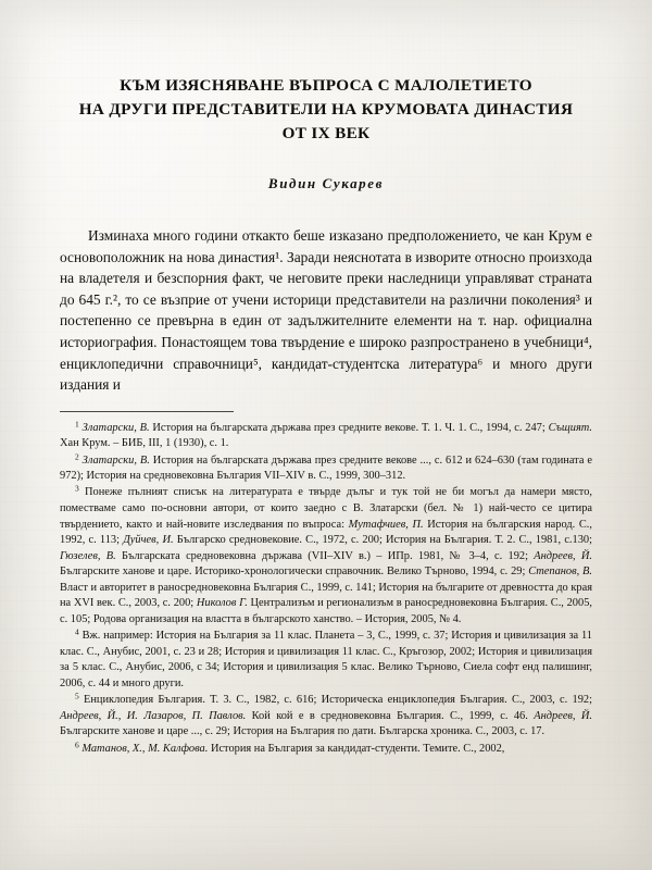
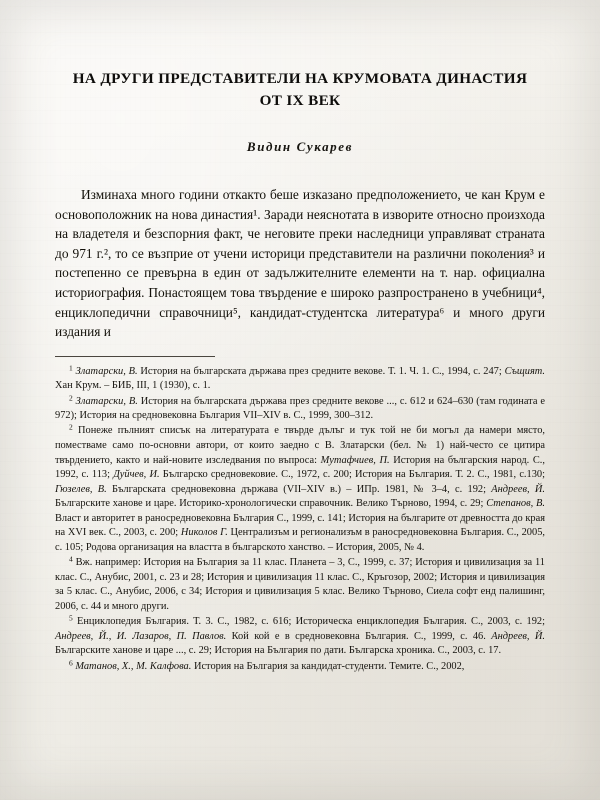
- КЪМ ИЗЯСНЯВАНЕ ВЪПРОСА С МАЛОЛЕТИЕТО
  НА ДРУГИ ПРЕДСТАВИТЕЛИ НА КРУМОВАТА ДИНАСТИЯ
  ОТ IX ВЕК
  Видин Сукарев
- Изминаха много години откакто беше изказано предположението, че кан Крум е основоположник на нова династия¹. Заради неяснотата в изворите относно произхода на владетеля и безспорния факт, че неговите преки наследници управляват страната до 645 г.², то се възприе от учени историци представители на различни поколения³ и постепенно се превърна в един от задължителните елементи на т. нар. официална историография. Понастоящем това твърдение е широко разпространено в учебници⁴, енциклопедични справочници⁵, кандидат-студентска литература⁶ и много други издания и
+ Изминаха много години откакто беше изказано предположението, че кан Крум е основоположник на нова династия¹. Заради неяснотата в изворите относно произхода на владетеля и безспорния факт, че неговите преки наследници управляват страната до 971 г.², то се възприе от учени историци представители на различни поколения³ и постепенно се превърна в един от задължителните елементи на т. нар. официална историография. Понастоящем това твърдение е широко разпространено в учебници⁴, енциклопедични справочници⁵, кандидат-студентска литература⁶ и много други издания и
  1 Златарски, В. История на българската държава през средните векове. Т. 1. Ч. 1. С., 1994, с. 247; Същият. Хан Крум. – БИБ, III, 1 (1930), с. 1.
  2 Златарски, В. История на българската държава през средните векове ..., с. 612 и 624–630 (там годината е 972); История на средновековна България VII–XIV в. С., 1999, 300–312.
- 3 Понеже пълният списък на литературата е твърде дълъг и тук той не би могъл да намери място, поместваме само по-основни автори, от които заедно с В. Златарски (бел. № 1) най-често се цитира твърдението, както и най-новите изследвания по въпроса: Мутафчиев, П. История на българския народ. С., 1992, с. 113; Дуйчев, И. Българско средновековие. С., 1972, с. 200; История на България. Т. 2. С., 1981, с.130; Гюзелев, В. Българската средновековна държава (VII–XIV в.) – ИПр. 1981, № 3–4, с. 192; Андреев, Й. Българските ханове и царе. Историко-хронологически справочник. Велико Търново, 1994, с. 29; Степанов, В. Власт и авторитет в раносредновековна България С., 1999, с. 141; История на българите от древността до края на XVI век. С., 2003, с. 200; Николов Г. Централизъм и регионализъм в раносредновековна България. С., 2005, с. 105; Родова организация на властта в българското ханство. – История, 2005, № 4.
+ 2 Понеже пълният списък на литературата е твърде дълъг и тук той не би могъл да намери място, поместваме само по-основни автори, от които заедно с В. Златарски (бел. № 1) най-често се цитира твърдението, както и най-новите изследвания по въпроса: Мутафчиев, П. История на българския народ. С., 1992, с. 113; Дуйчев, И. Българско средновековие. С., 1972, с. 200; История на България. Т. 2. С., 1981, с.130; Гюзелев, В. Българската средновековна държава (VII–XIV в.) – ИПр. 1981, № 3–4, с. 192; Андреев, Й. Българските ханове и царе. Историко-хронологически справочник. Велико Търново, 1994, с. 29; Степанов, В. Власт и авторитет в раносредновековна България С., 1999, с. 141; История на българите от древността до края на XVI век. С., 2003, с. 200; Николов Г. Централизъм и регионализъм в раносредновековна България. С., 2005, с. 105; Родова организация на властта в българското ханство. – История, 2005, № 4.
  4 Вж. например: История на България за 11 клас. Планета – 3, С., 1999, с. 37; История и цивилизация за 11 клас. С., Анубис, 2001, с. 23 и 28; История и цивилизация 11 клас. С., Кръгозор, 2002; История и цивилизация за 5 клас. С., Анубис, 2006, с 34; История и цивилизация 5 клас. Велико Търново, Сиела софт енд палишинг, 2006, с. 44 и много други.
  5 Енциклопедия България. Т. 3. С., 1982, с. 616; Историческа енциклопедия България. С., 2003, с. 192; Андреев, Й., И. Лазаров, П. Павлов. Кой кой е в средновековна България. С., 1999, с. 46. Андреев, Й. Българските ханове и царе ..., с. 29; История на България по дати. Българска хроника. С., 2003, с. 17.
  6 Матанов, Х., М. Калфова. История на България за кандидат-студенти. Темите. С., 2002,
